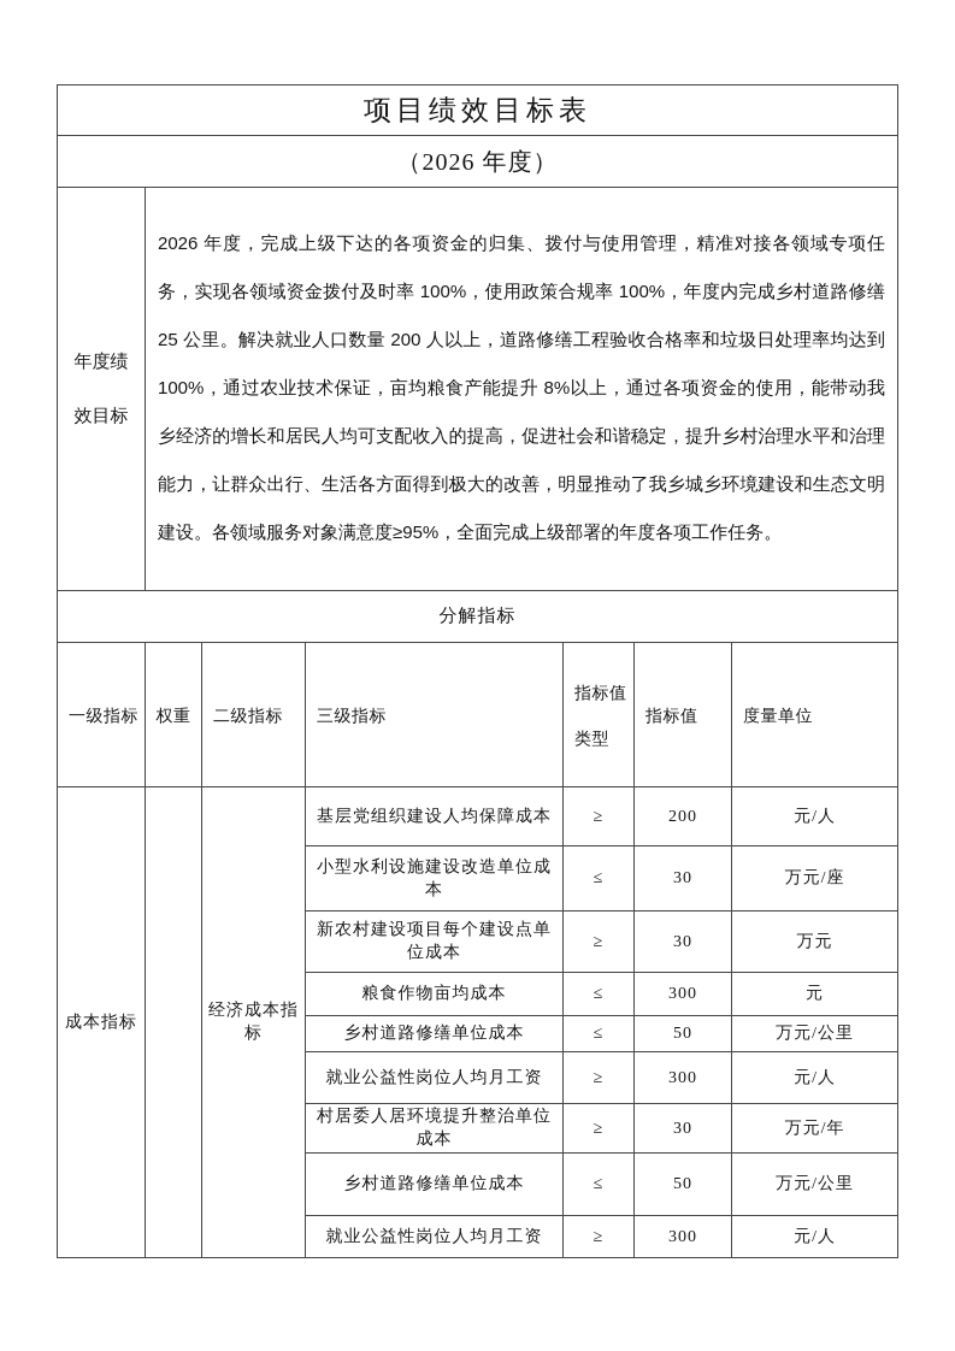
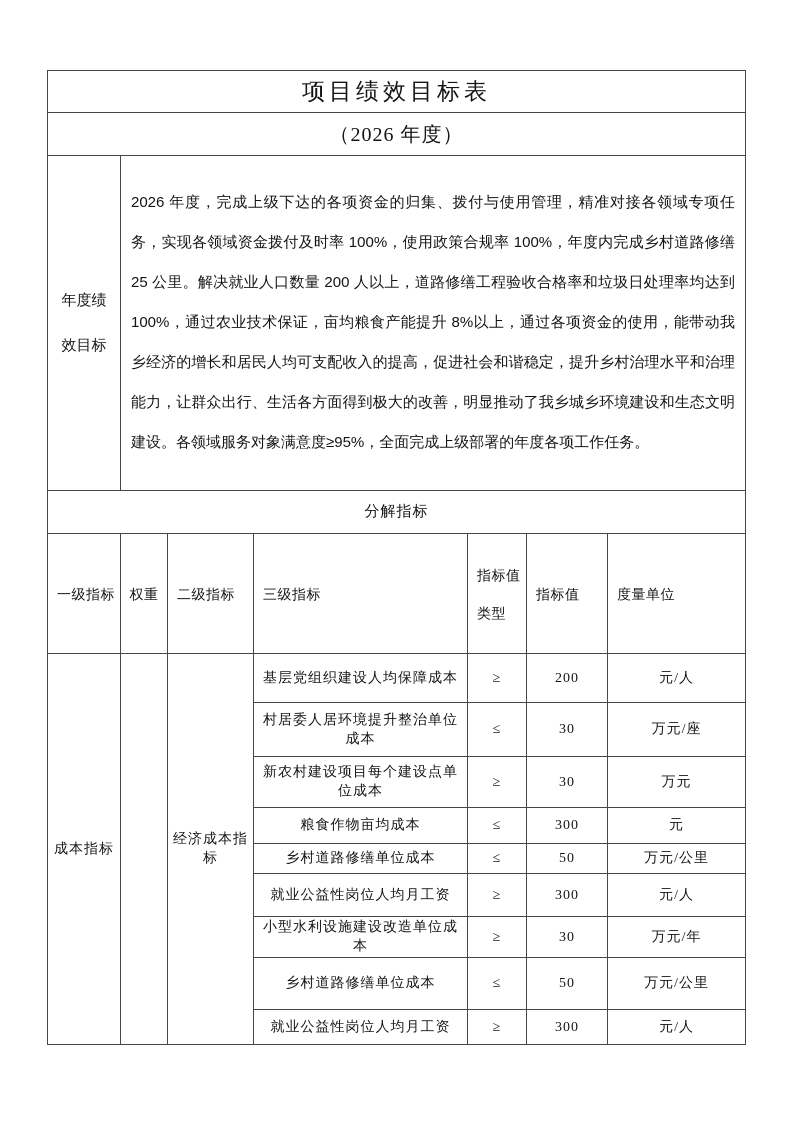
  项目绩效目标表
  （2026 年度）
  年度绩效目标	2026 年度，完成上级下达的各项资金的归集、拨付与使用管理，精准对接各领域专项任务，实现各领域资金拨付及时率 100%，使用政策合规率 100%，年度内完成乡村道路修缮 25 公里。解决就业人口数量 200 人以上，道路修缮工程验收合格率和垃圾日处理率均达到 100%，通过农业技术保证，亩均粮食产能提升 8%以上，通过各项资金的使用，能带动我乡经济的增长和居民人均可支配收入的提高，促进社会和谐稳定，提升乡村治理水平和治理能力，让群众出行、生活各方面得到极大的改善，明显推动了我乡城乡环境建设和生态文明建设。各领域服务对象满意度≥95%，全面完成上级部署的年度各项工作任务。
  分解指标
  一级指标	权重	二级指标	三级指标	指标值类型	指标值	度量单位
  成本指标		经济成本指标	基层党组织建设人均保障成本	≥	200	元/人
- 小型水利设施建设改造单位成本	≤	30	万元/座
+ 村居委人居环境提升整治单位成本	≤	30	万元/座
  新农村建设项目每个建设点单位成本	≥	30	万元
  粮食作物亩均成本	≤	300	元
  乡村道路修缮单位成本	≤	50	万元/公里
  就业公益性岗位人均月工资	≥	300	元/人
- 村居委人居环境提升整治单位成本	≥	30	万元/年
+ 小型水利设施建设改造单位成本	≥	30	万元/年
  乡村道路修缮单位成本	≤	50	万元/公里
  就业公益性岗位人均月工资	≥	300	元/人
